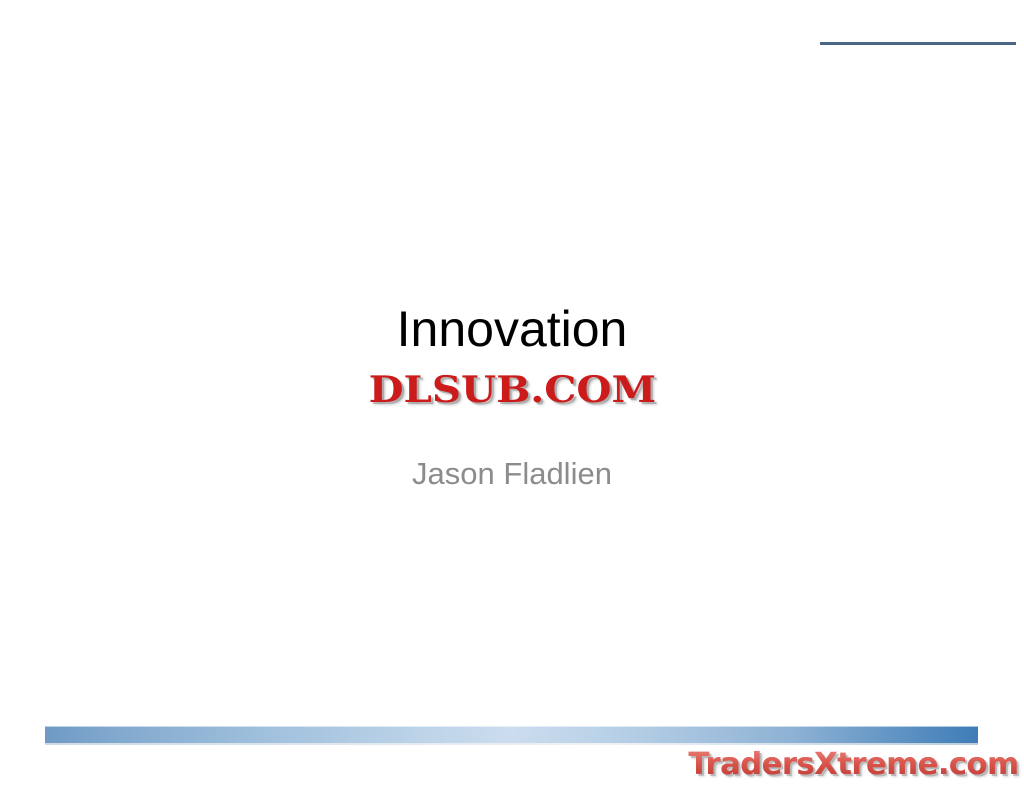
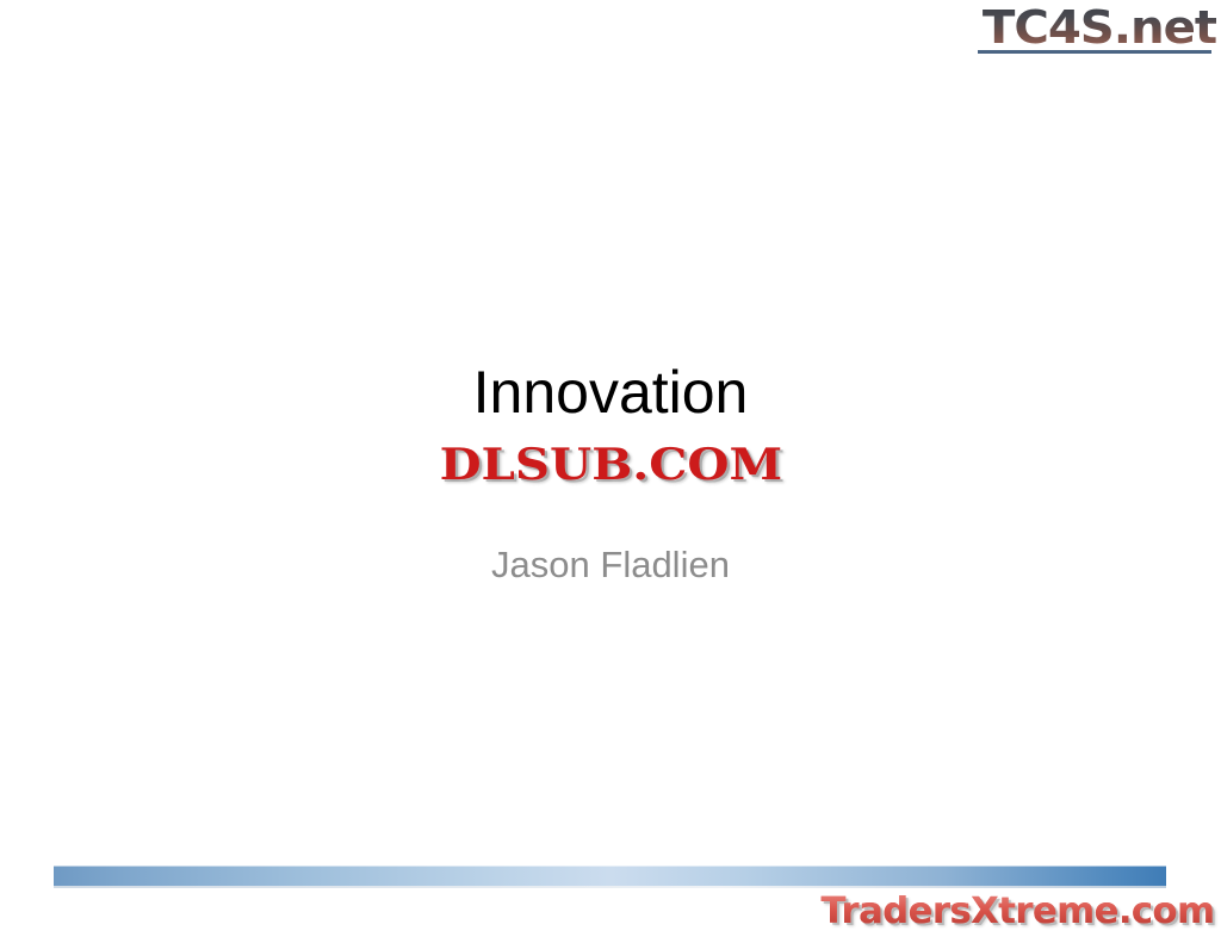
+ TC4S.net
  Innovation
  DLSUB.COM
  Jason Fladlien
  TradersXtreme.com
